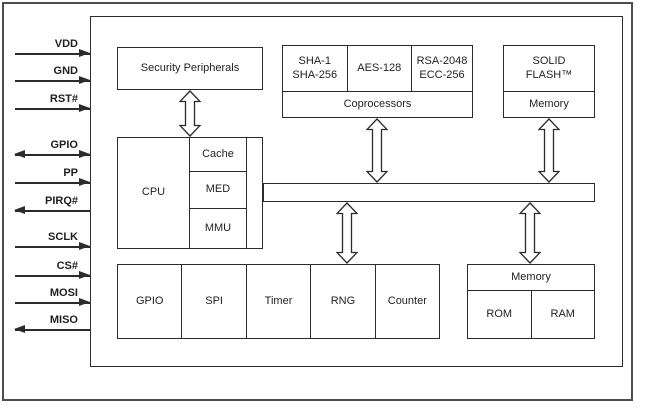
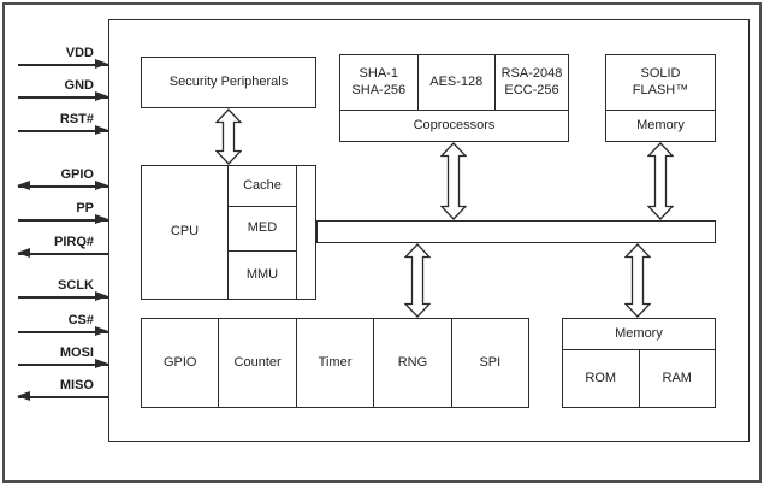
  VDD
  GND
  RST#
  GPIO
  PP
  PIRQ#
  SCLK
  CS#
  MOSI
  MISO
  Security Peripherals
  SHA-1
  SHA-256
  AES-128
  RSA-2048
  ECC-256
  Coprocessors
  SOLID
  FLASH™
  Memory
  CPU
  Cache
  MED
  MMU
  GPIO
- SPI
+ Counter
  Timer
  RNG
- Counter
+ SPI
  Memory
  ROM
  RAM
